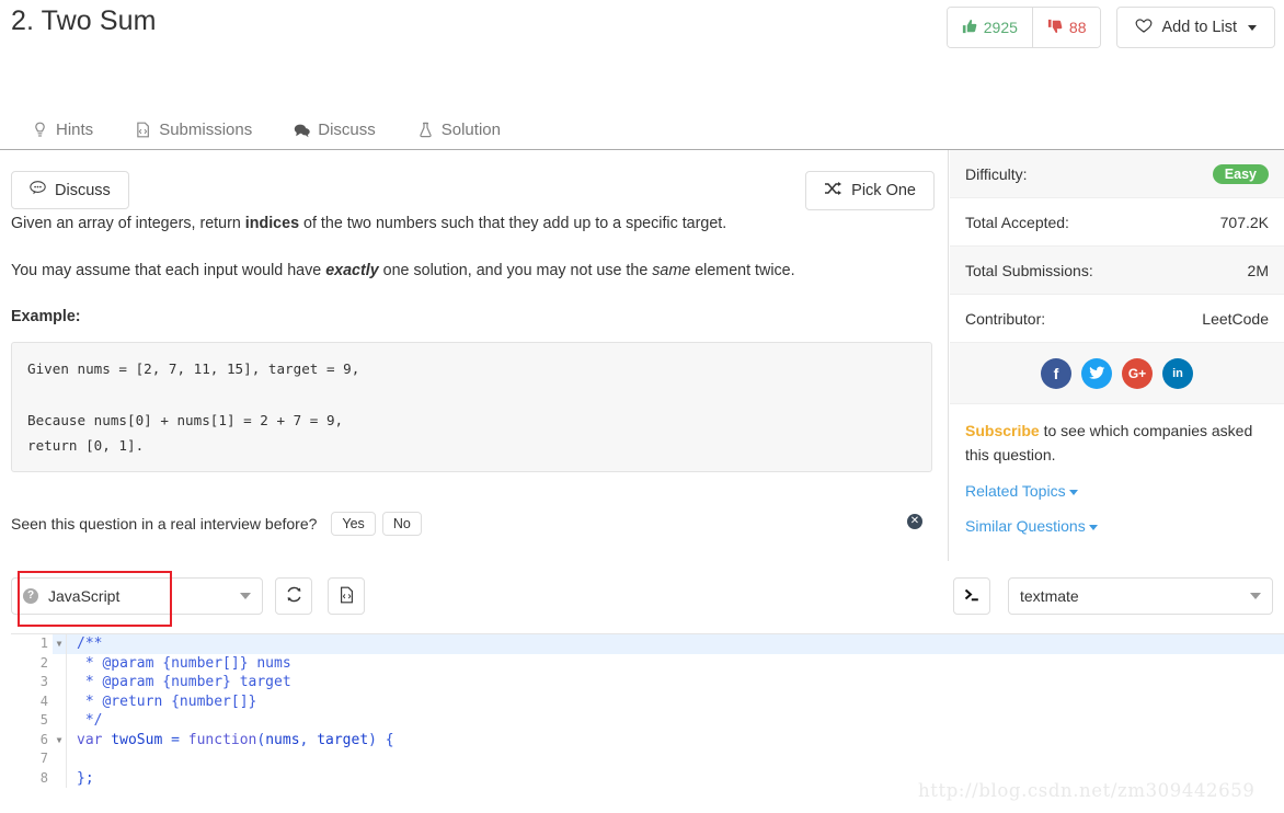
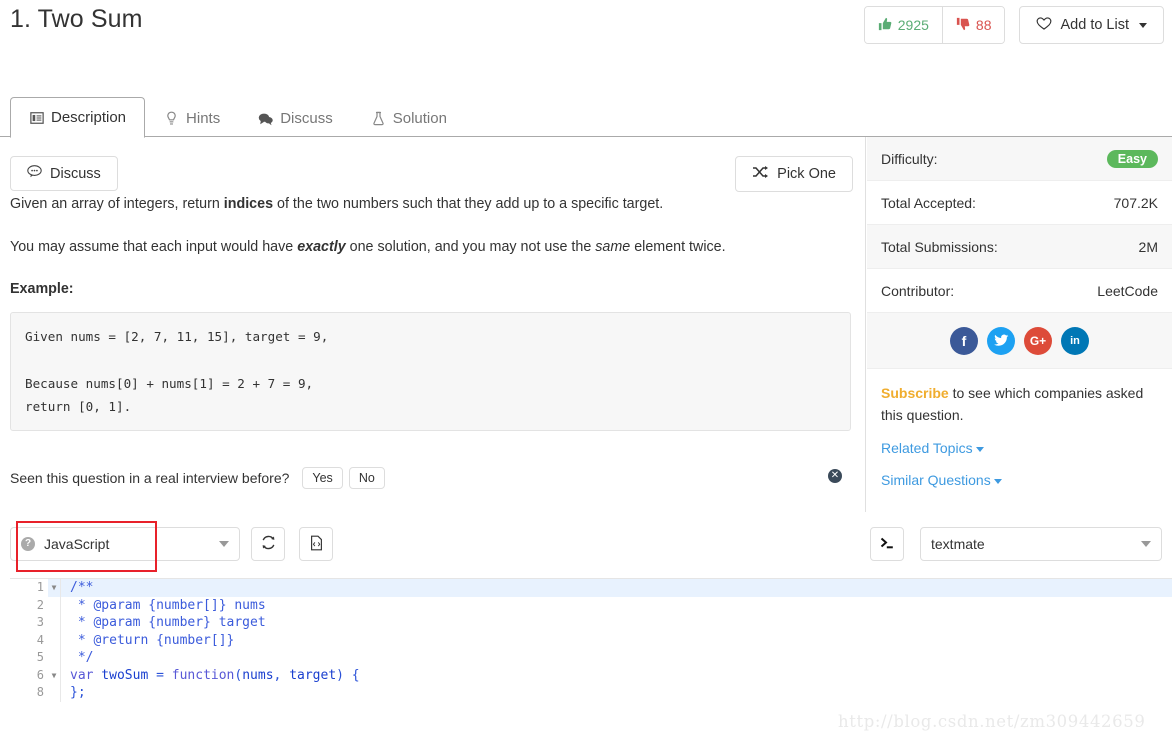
- 2. Two Sum
+ 1. Two Sum
  2925
  88
  Add to List
+ Description
  Hints
- Submissions
  Discuss
  Solution
  Discuss
  Pick One
  Given an array of integers, return indices of the two numbers such that they add up to a specific target.
  You may assume that each input would have exactly one solution, and you may not use the same element twice.
  Example:
  Given nums = [2, 7, 11, 15], target = 9,
  Because nums[0] + nums[1] = 2 + 7 = 9,
  return [0, 1].
  Seen this question in a real interview before?
  Yes
  No
  ✕
  Difficulty:
  Easy
  Total Accepted:
  707.2K
  Total Submissions:
  2M
  Contributor:
  LeetCode
  f
  G+
  in
  Subscribe to see which companies asked this question.
  Related Topics
  Similar Questions
  ?
  JavaScript
  textmate
  1
  ▼
  /**
  2
  * @param {number[]} nums
  3
  * @param {number} target
  4
  * @return {number[]}
  5
  */
  6
  ▼
  var twoSum = function(nums, target) {
- 7
  8
  };
